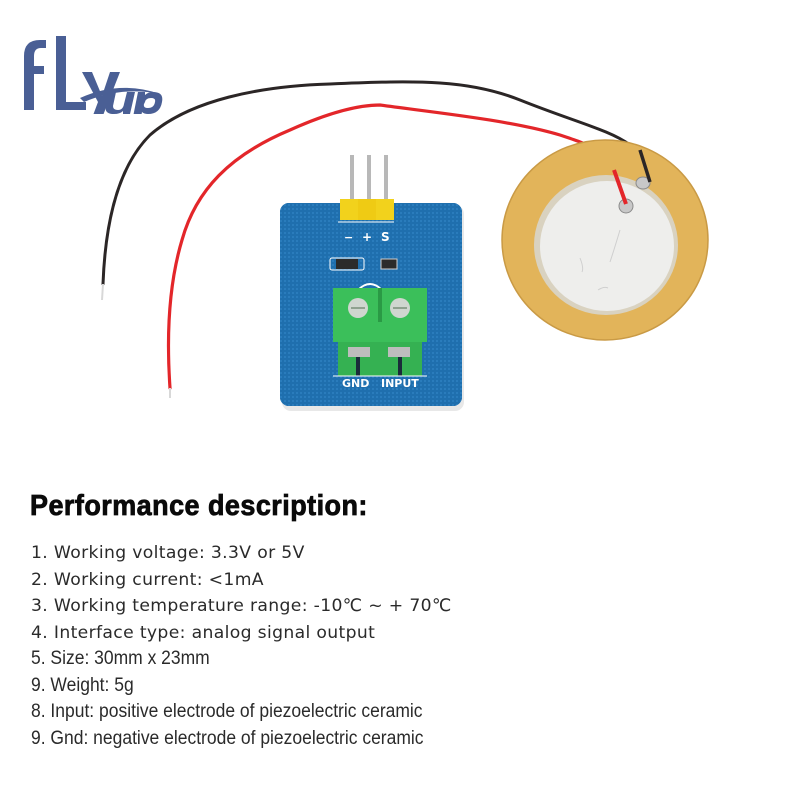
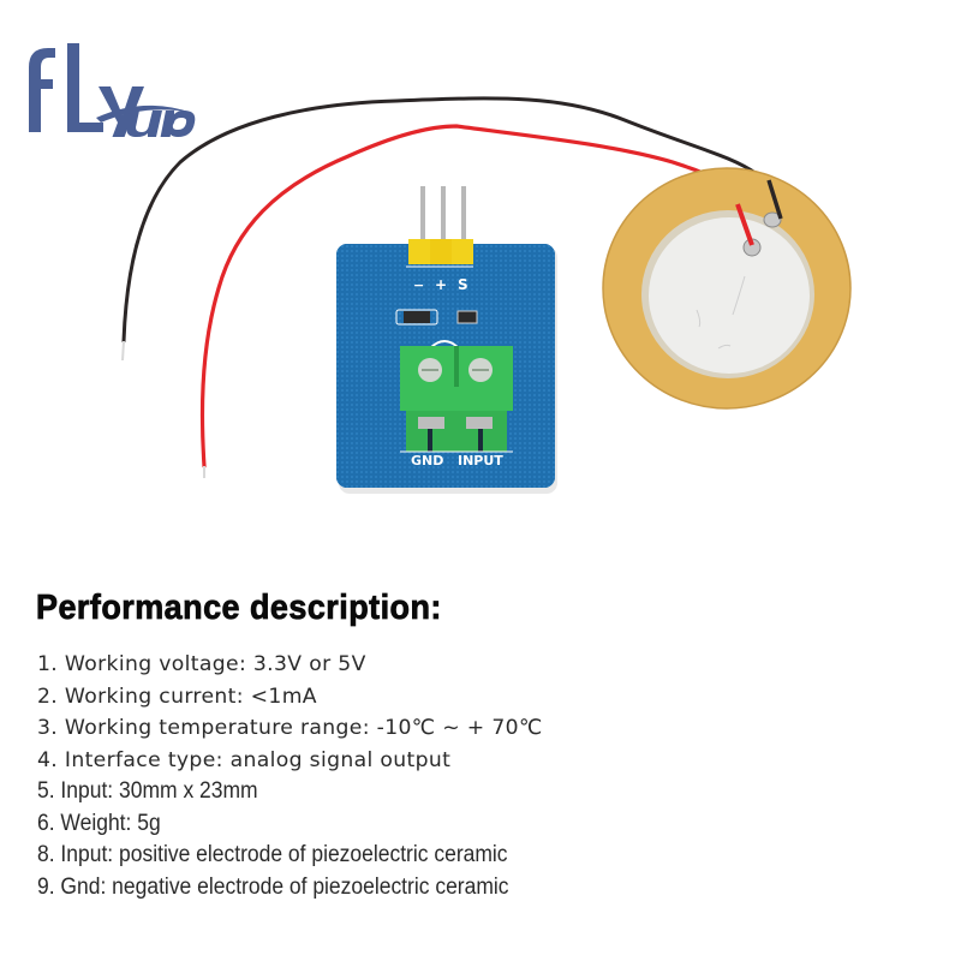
  −
  +
  S
  GND
  INPUT
  Performance description:
  1. Working voltage: 3.3V or 5V
  2. Working current: <1mA
  3. Working temperature range: -10℃ ~ + 70℃
  4. Interface type: analog signal output
- 5. Size: 30mm x 23mm
+ 5. Input: 30mm x 23mm
- 9. Weight: 5g
+ 6. Weight: 5g
  8. Input: positive electrode of piezoelectric ceramic
  9. Gnd: negative electrode of piezoelectric ceramic
